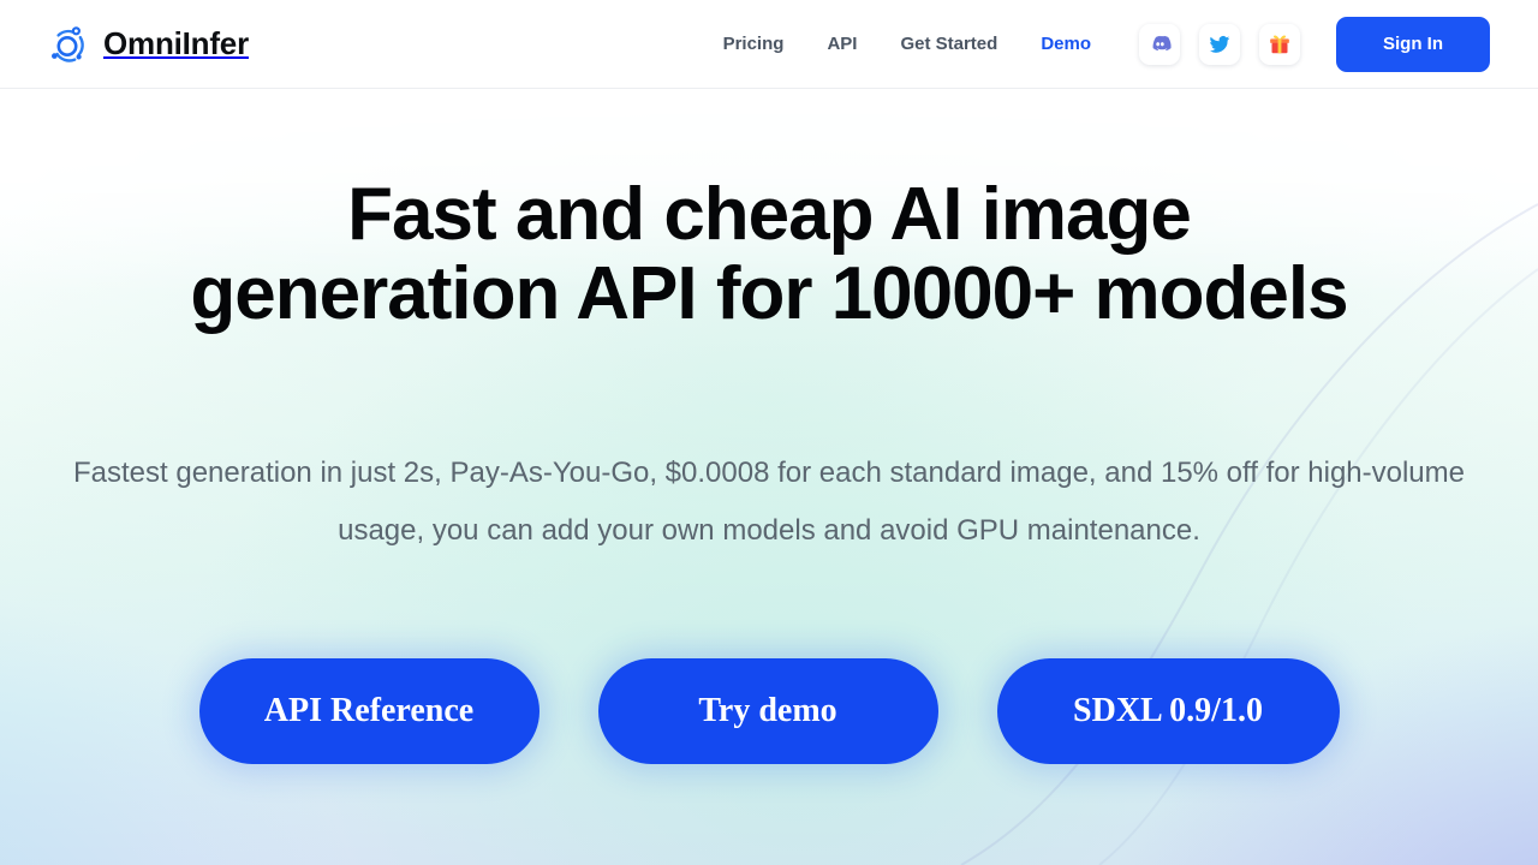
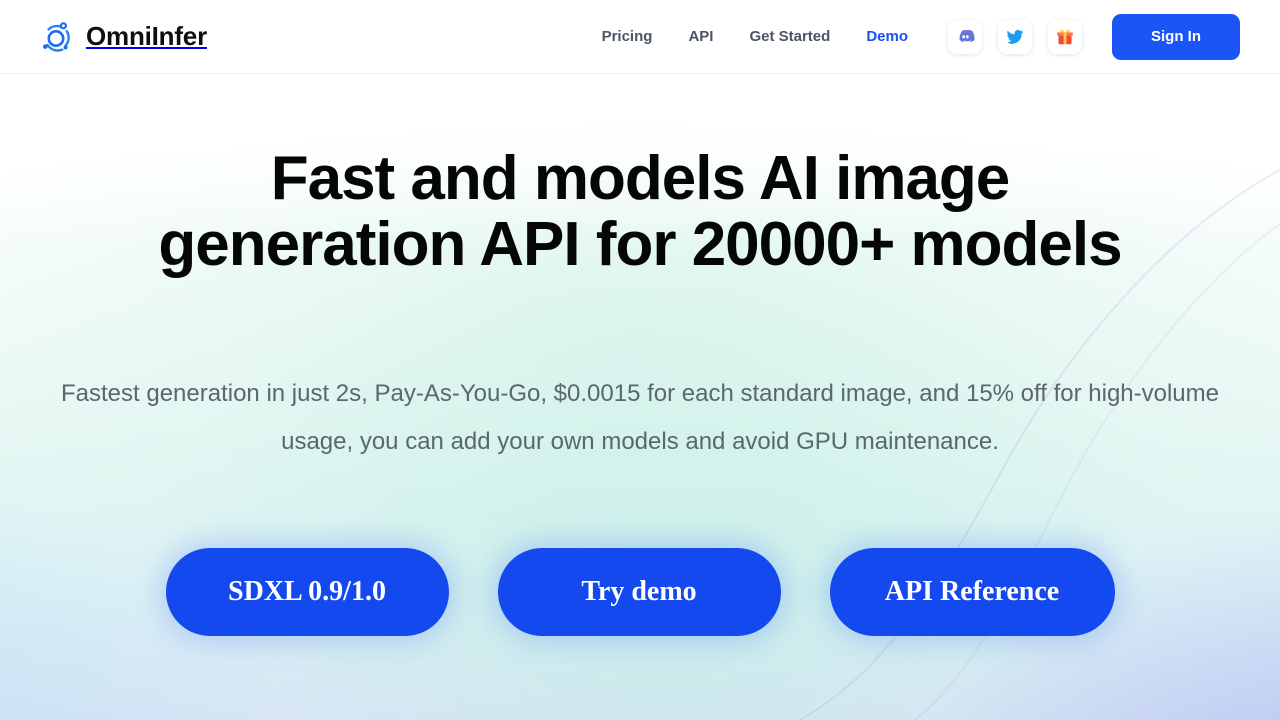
  OmniInfer
  Pricing
  API
  Get Started
  Demo
  Sign In
- Fast and cheap AI image
+ Fast and models AI image
- generation API for 10000+ models
+ generation API for 20000+ models
- Fastest generation in just 2s, Pay-As-You-Go, $0.0008 for each standard image, and 15% off for high-volume usage, you can add your own models and avoid GPU maintenance.
+ Fastest generation in just 2s, Pay-As-You-Go, $0.0015 for each standard image, and 15% off for high-volume usage, you can add your own models and avoid GPU maintenance.
- API Reference
+ SDXL 0.9/1.0
  Try demo
- SDXL 0.9/1.0
+ API Reference
